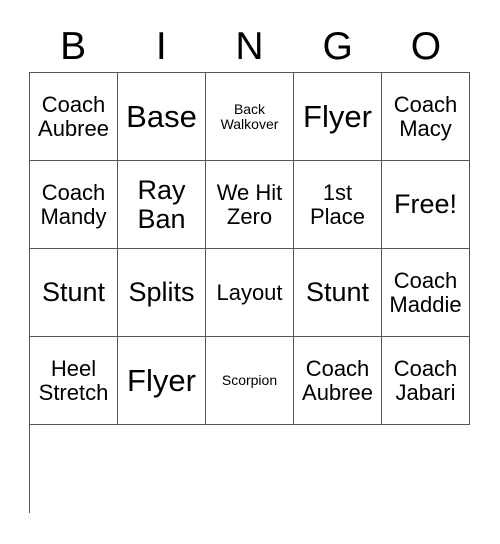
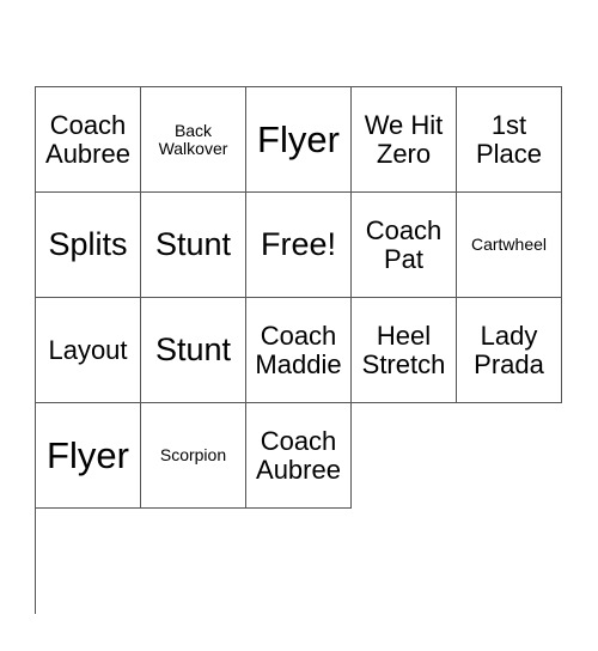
- B
- I
- N
- G
- O
  Coach Aubree
- Base
  Back Walkover
  Flyer
- Coach Macy
- Coach Mandy
- Ray Ban
  We Hit Zero
  1st Place
- Free!
+ Splits
  Stunt
- Splits
+ Free!
+ Coach Pat
+ Cartwheel
  Layout
  Stunt
  Coach Maddie
  Heel Stretch
+ Lady Prada
  Flyer
  Scorpion
  Coach Aubree
- Coach Jabari
